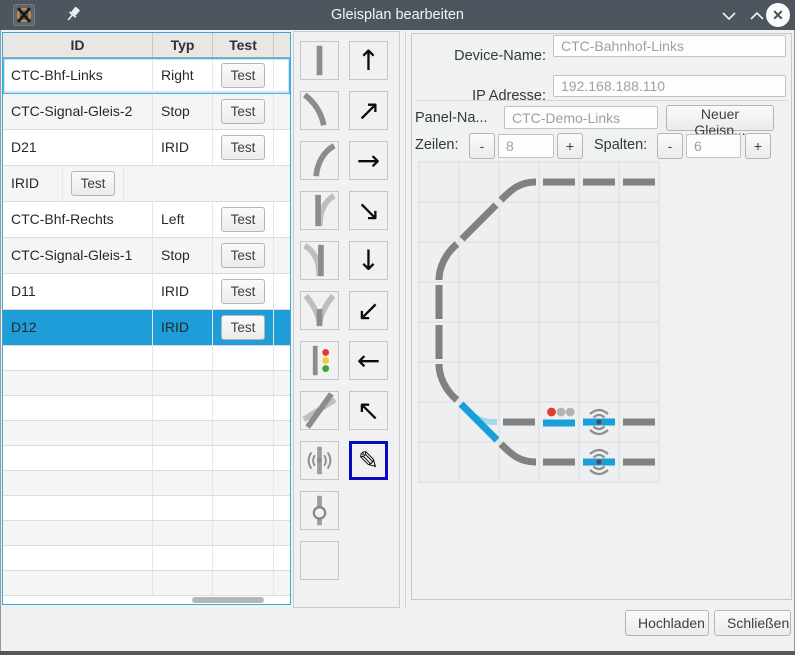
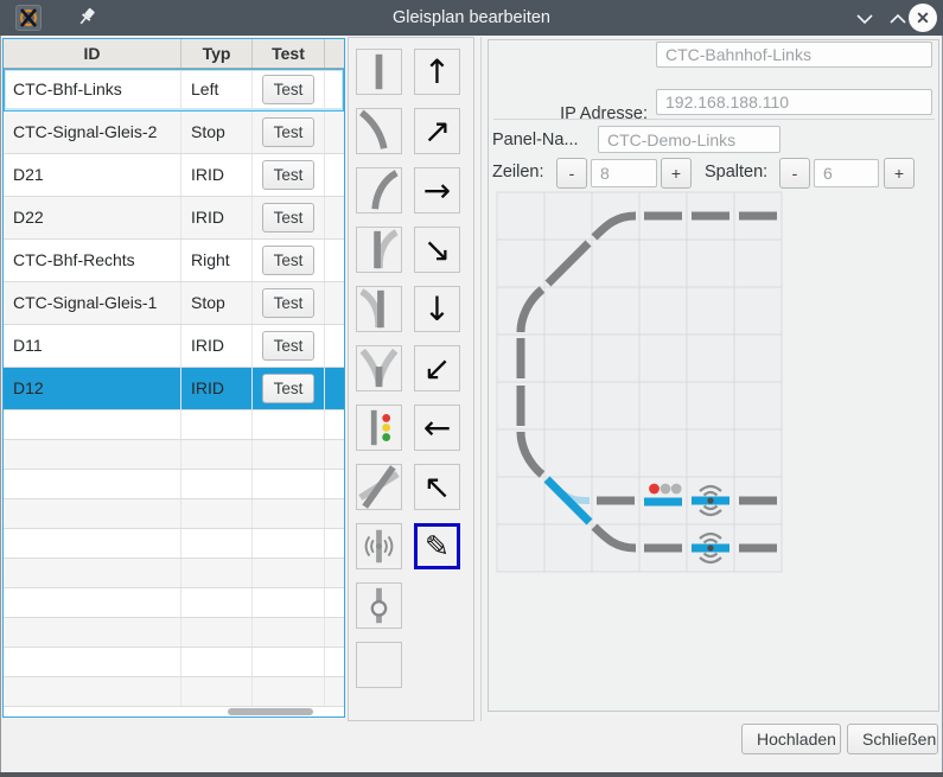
  Gleisplan bearbeiten
  ✕
  ID
  Typ
  Test
  CTC-Bhf-Links
- Right
+ Left
  Test
  CTC-Signal-Gleis-2
  Stop
  Test
  D21
  IRID
  Test
+ D22
  IRID
  Test
  CTC-Bhf-Rechts
- Left
+ Right
  Test
  CTC-Signal-Gleis-1
  Stop
  Test
  D11
  IRID
  Test
  D12
  IRID
  Test
  ↑
  ↗
  →
  ↘
  ↓
  ↙
  ←
  ↖
  ✎
- Device-Name:
  CTC-Bahnhof-Links
  IP Adresse:
  192.168.188.110
  Panel-Na...
  CTC-Demo-Links
- Neuer Gleisp...
  Zeilen:
  -
  8
  +
  Spalten:
  -
  6
  +
  Hochladen
  Schließen
